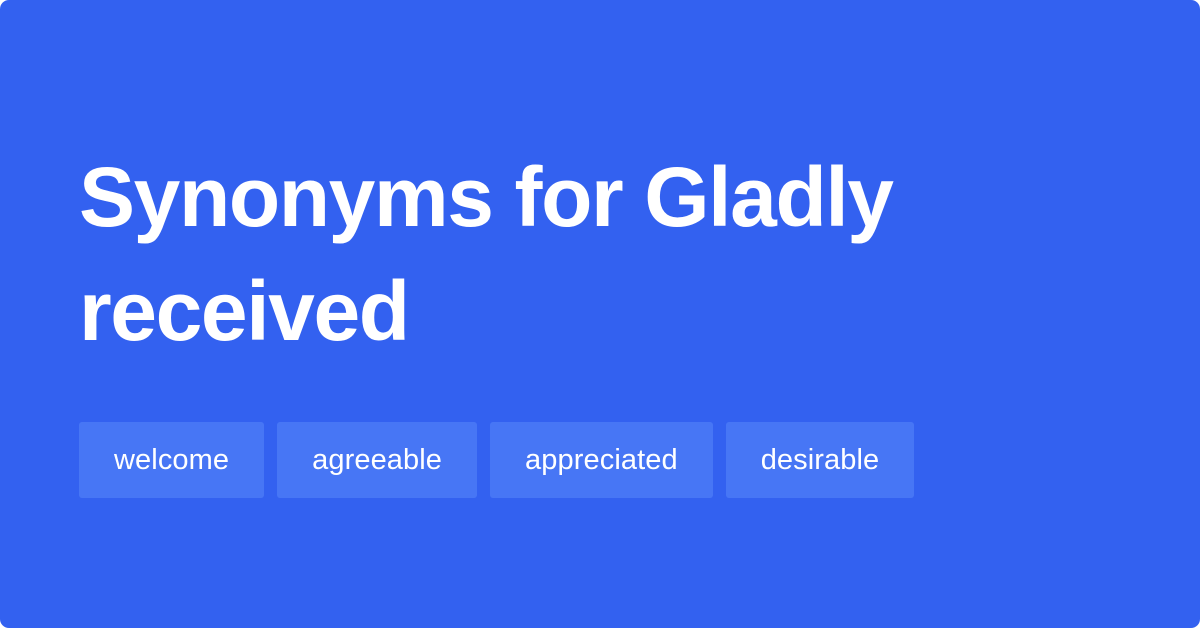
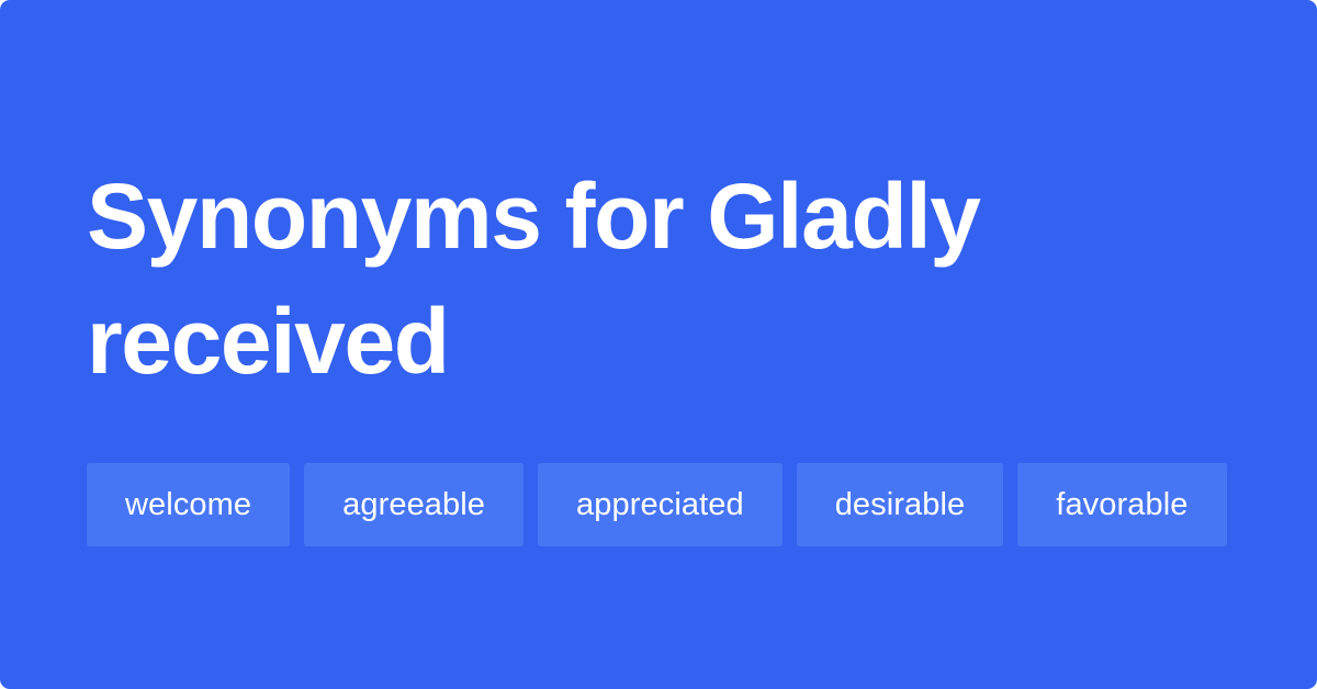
  Synonyms for Gladly received
  welcome
  agreeable
  appreciated
  desirable
+ favorable
